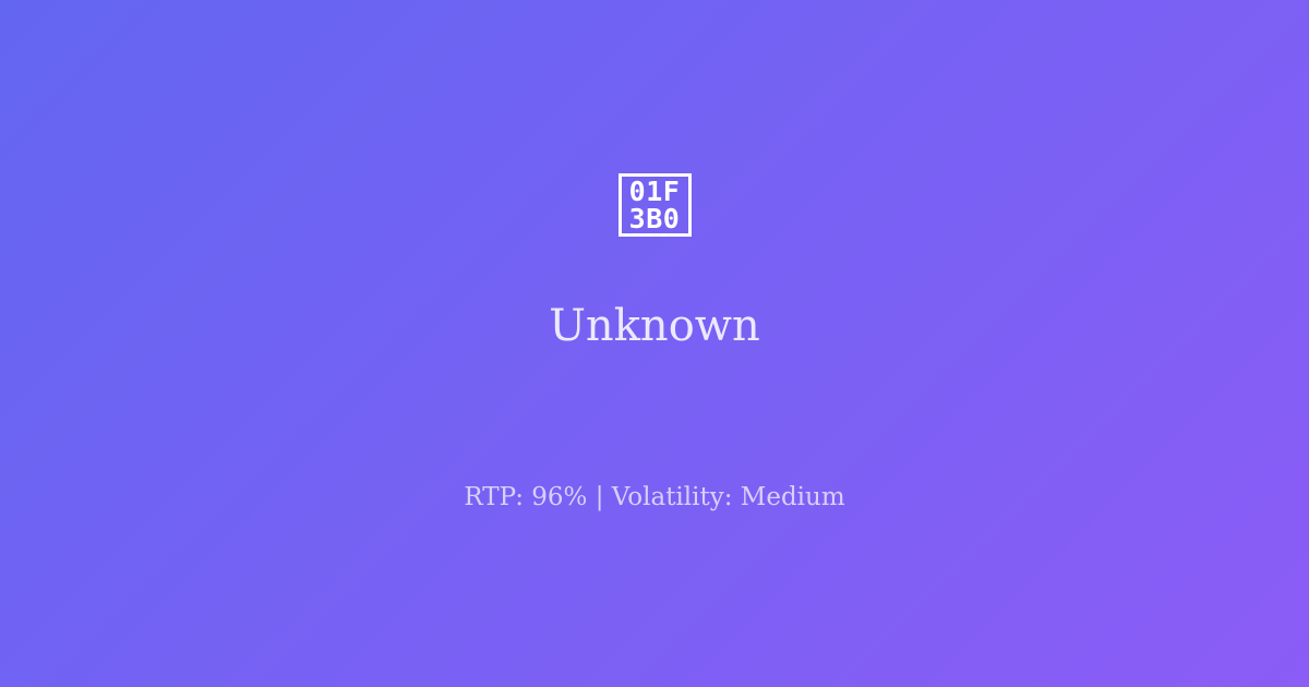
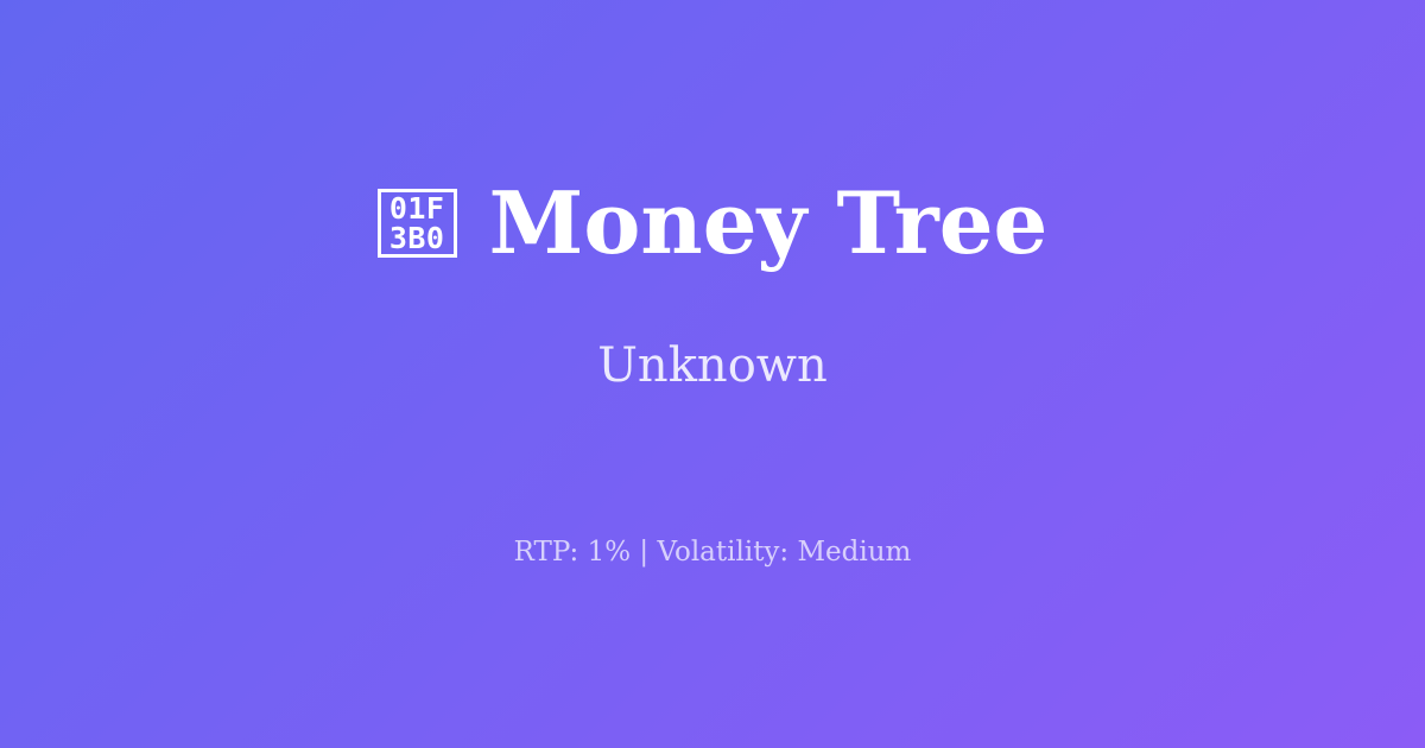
  01F
  3B0
+ Money Tree
  Unknown
- RTP: 96% | Volatility: Medium
+ RTP: 1% | Volatility: Medium
